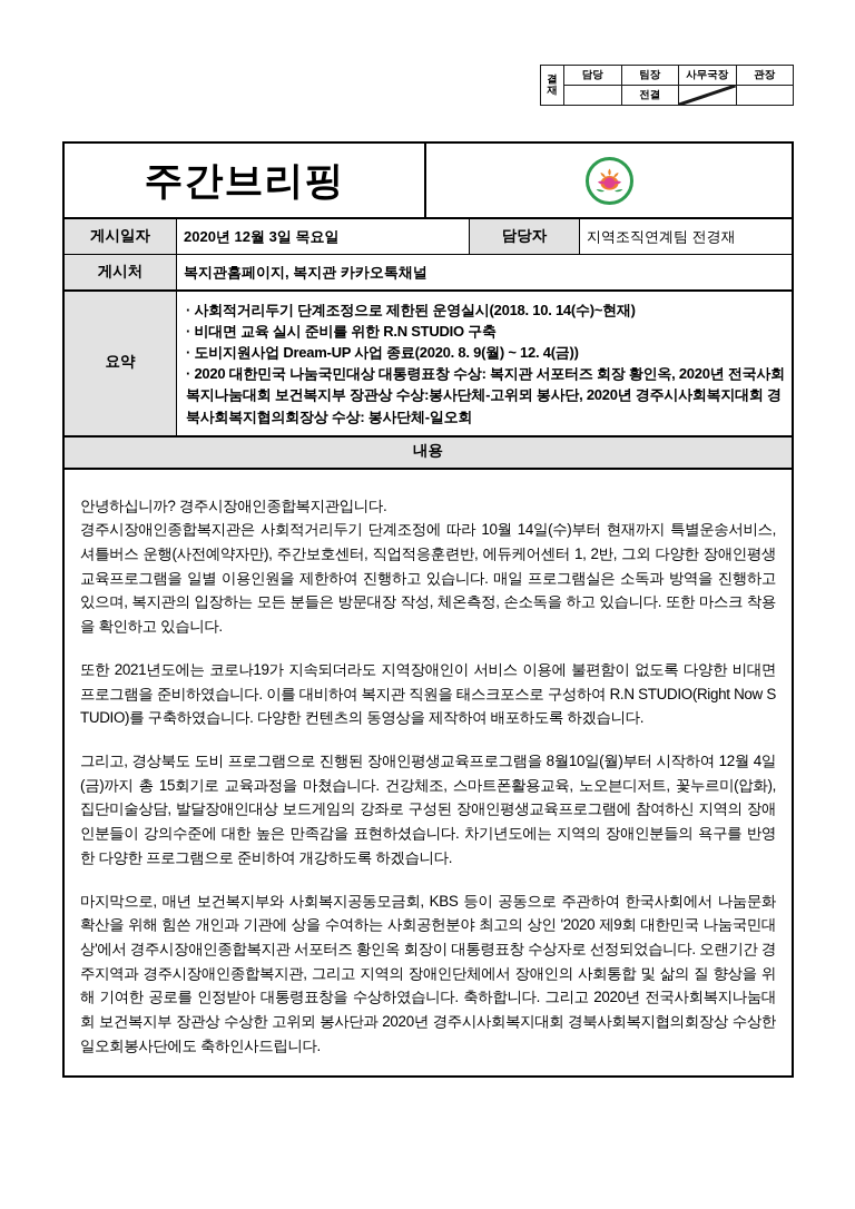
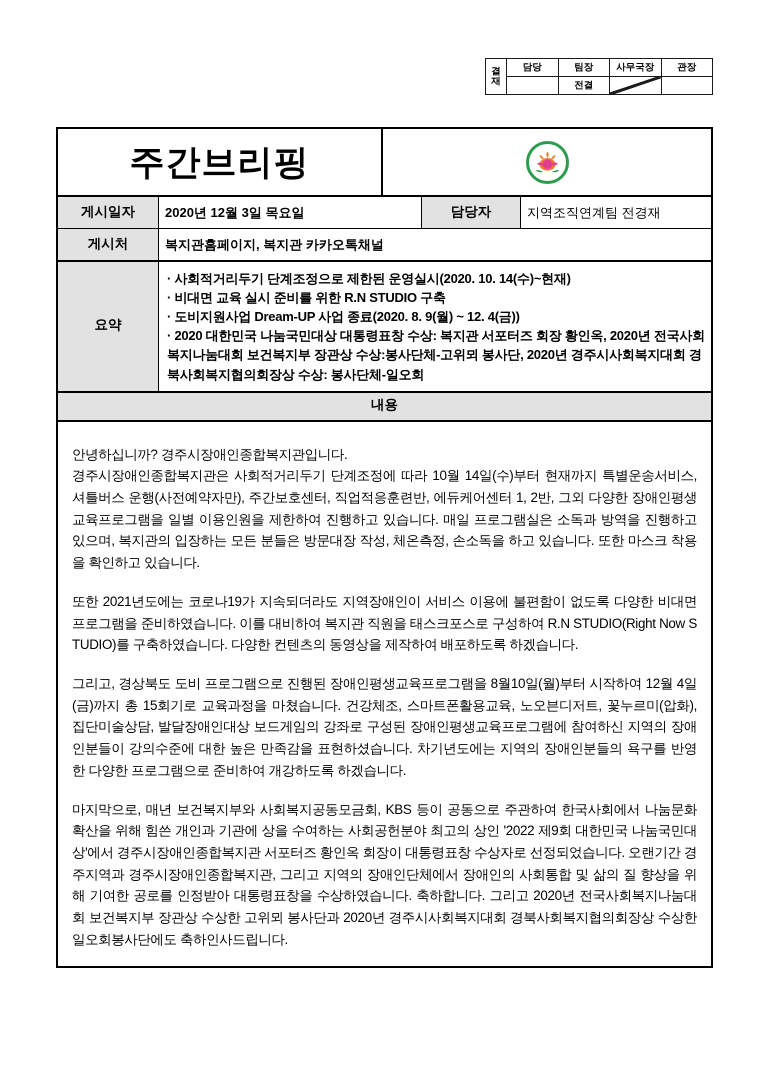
  결재	담당	팀장	사무국장	관장
  	전결
  주간브리핑
  게시일자
  2020년 12월 3일 목요일
  담당자
  지역조직연계팀 전경재
  게시처
  복지관홈페이지, 복지관 카카오톡채널
  요약
- 사회적거리두기 단계조정으로 제한된 운영실시(2018. 10. 14(수)~현재)
+ 사회적거리두기 단계조정으로 제한된 운영실시(2020. 10. 14(수)~현재)
  비대면 교육 실시 준비를 위한 R.N STUDIO 구축
  도비지원사업 Dream-UP 사업 종료(2020. 8. 9(월) ~ 12. 4(금))
  2020 대한민국 나눔국민대상 대통령표창 수상: 복지관 서포터즈 회장 황인옥, 2020년 전국사회복지나눔대회 보건복지부 장관상 수상:봉사단체-고위뫼 봉사단, 2020년 경주시사회복지대회 경북사회복지협의회장상 수상: 봉사단체-일오회
  내용
  안녕하십니까? 경주시장애인종합복지관입니다.
  경주시장애인종합복지관은 사회적거리두기 단계조정에 따라 10월 14일(수)부터 현재까지 특별운송서비스, 셔틀버스 운행(사전예약자만), 주간보호센터, 직업적응훈련반, 에듀케어센터 1, 2반, 그외 다양한 장애인평생교육프로그램을 일별 이용인원을 제한하여 진행하고 있습니다. 매일 프로그램실은 소독과 방역을 진행하고 있으며, 복지관의 입장하는 모든 분들은 방문대장 작성, 체온측정, 손소독을 하고 있습니다. 또한 마스크 착용을 확인하고 있습니다.
  또한 2021년도에는 코로나19가 지속되더라도 지역장애인이 서비스 이용에 불편함이 없도록 다양한 비대면 프로그램을 준비하였습니다. 이를 대비하여 복지관 직원을 태스크포스로 구성하여 R.N STUDIO(Right Now STUDIO)를 구축하였습니다. 다양한 컨텐츠의 동영상을 제작하여 배포하도록 하겠습니다.
  그리고, 경상북도 도비 프로그램으로 진행된 장애인평생교육프로그램을 8월10일(월)부터 시작하여 12월 4일(금)까지 총 15회기로 교육과정을 마쳤습니다. 건강체조, 스마트폰활용교육, 노오븐디저트, 꽃누르미(압화), 집단미술상담, 발달장애인대상 보드게임의 강좌로 구성된 장애인평생교육프로그램에 참여하신 지역의 장애인분들이 강의수준에 대한 높은 만족감을 표현하셨습니다. 차기년도에는 지역의 장애인분들의 욕구를 반영한 다양한 프로그램으로 준비하여 개강하도록 하겠습니다.
- 마지막으로, 매년 보건복지부와 사회복지공동모금회, KBS 등이 공동으로 주관하여 한국사회에서 나눔문화 확산을 위해 힘쓴 개인과 기관에 상을 수여하는 사회공헌분야 최고의 상인 '2020 제9회 대한민국 나눔국민대상'에서 경주시장애인종합복지관 서포터즈 황인옥 회장이 대통령표창 수상자로 선정되었습니다. 오랜기간 경주지역과 경주시장애인종합복지관, 그리고 지역의 장애인단체에서 장애인의 사회통합 및 삶의 질 향상을 위해 기여한 공로를 인정받아 대통령표창을 수상하였습니다. 축하합니다. 그리고 2020년 전국사회복지나눔대회 보건복지부 장관상 수상한 고위뫼 봉사단과 2020년 경주시사회복지대회 경북사회복지협의회장상 수상한 일오회봉사단에도 축하인사드립니다.
+ 마지막으로, 매년 보건복지부와 사회복지공동모금회, KBS 등이 공동으로 주관하여 한국사회에서 나눔문화 확산을 위해 힘쓴 개인과 기관에 상을 수여하는 사회공헌분야 최고의 상인 '2022 제9회 대한민국 나눔국민대상'에서 경주시장애인종합복지관 서포터즈 황인옥 회장이 대통령표창 수상자로 선정되었습니다. 오랜기간 경주지역과 경주시장애인종합복지관, 그리고 지역의 장애인단체에서 장애인의 사회통합 및 삶의 질 향상을 위해 기여한 공로를 인정받아 대통령표창을 수상하였습니다. 축하합니다. 그리고 2020년 전국사회복지나눔대회 보건복지부 장관상 수상한 고위뫼 봉사단과 2020년 경주시사회복지대회 경북사회복지협의회장상 수상한 일오회봉사단에도 축하인사드립니다.
